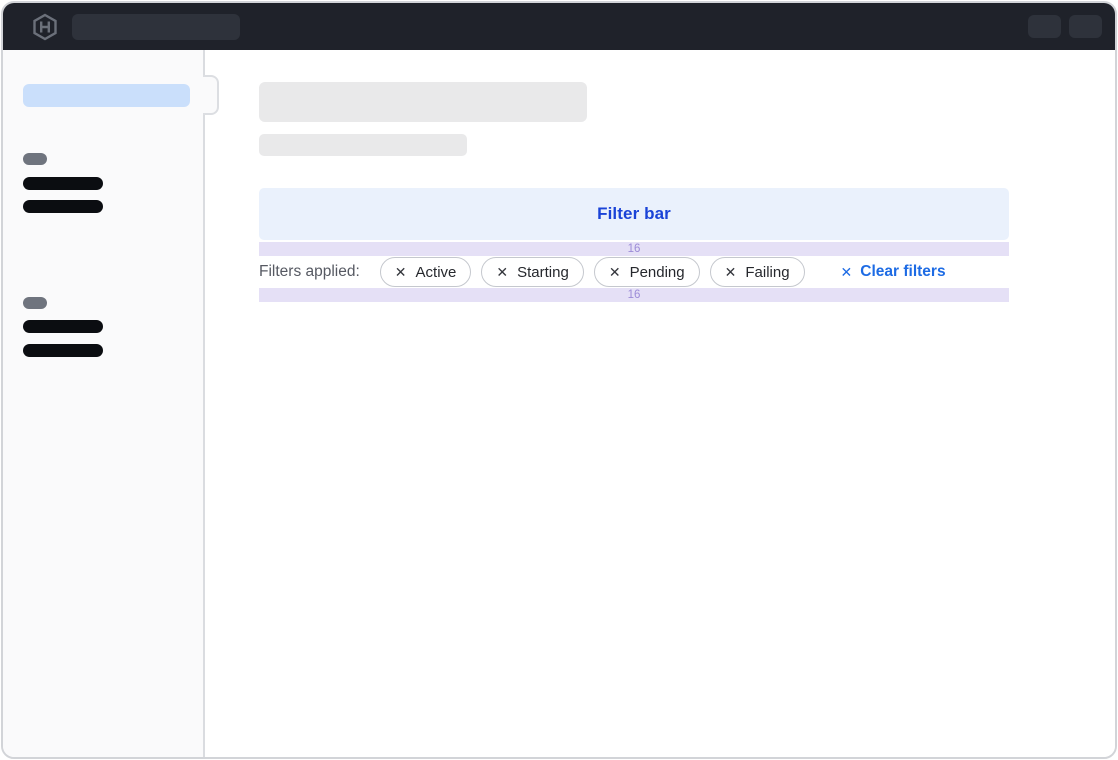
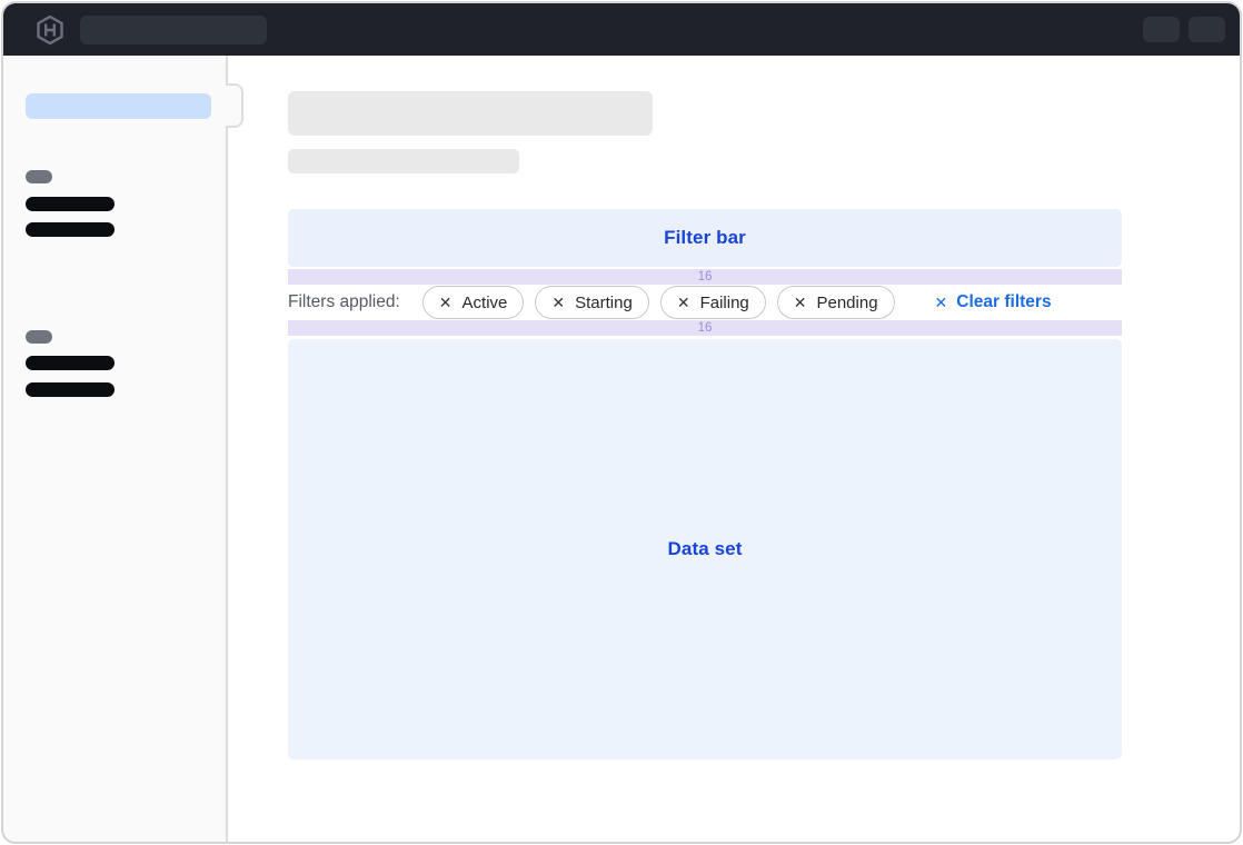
  Filter bar
  16
  Filters applied:
  ✕
  Active
  ✕
  Starting
  ✕
- Pending
+ Failing
  ✕
- Failing
+ Pending
  ✕
  Clear filters
  16
+ Data set
